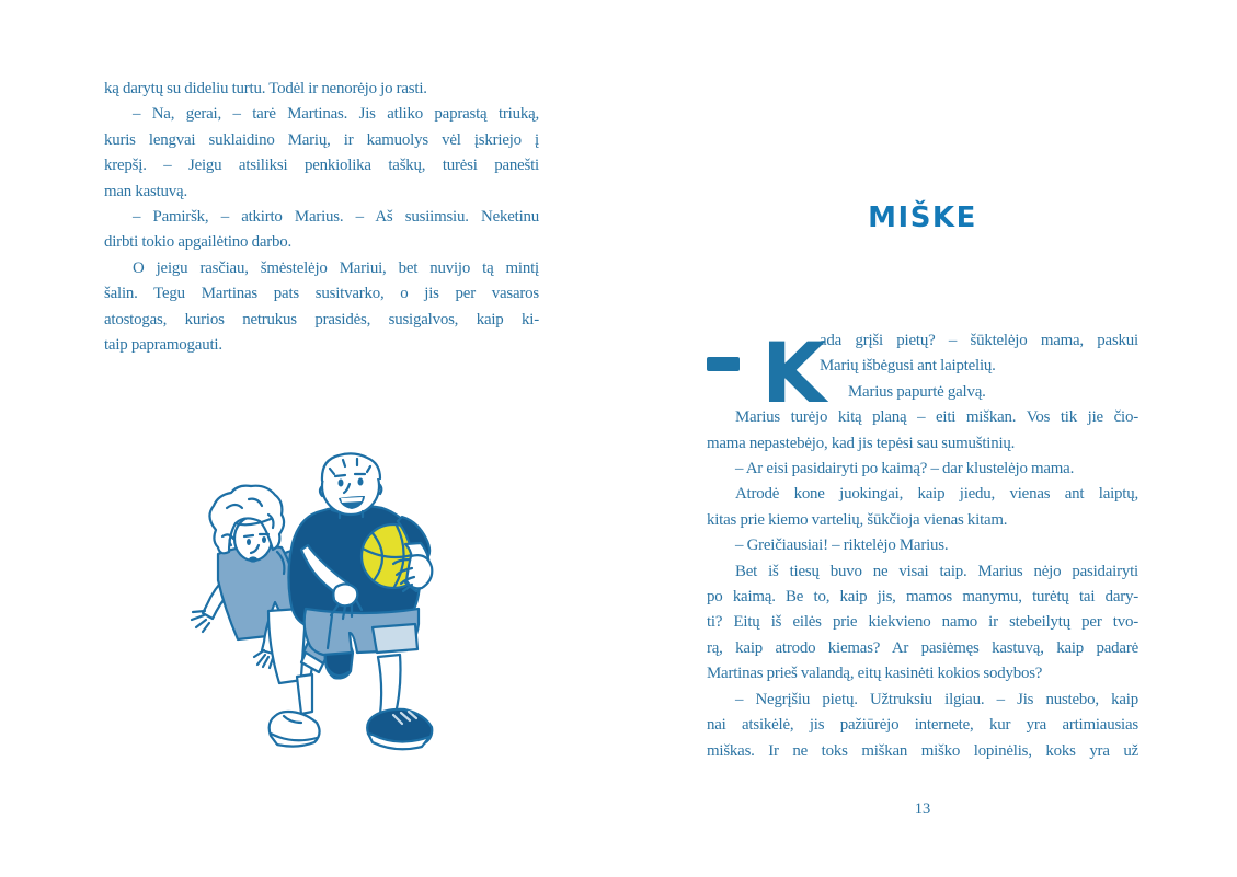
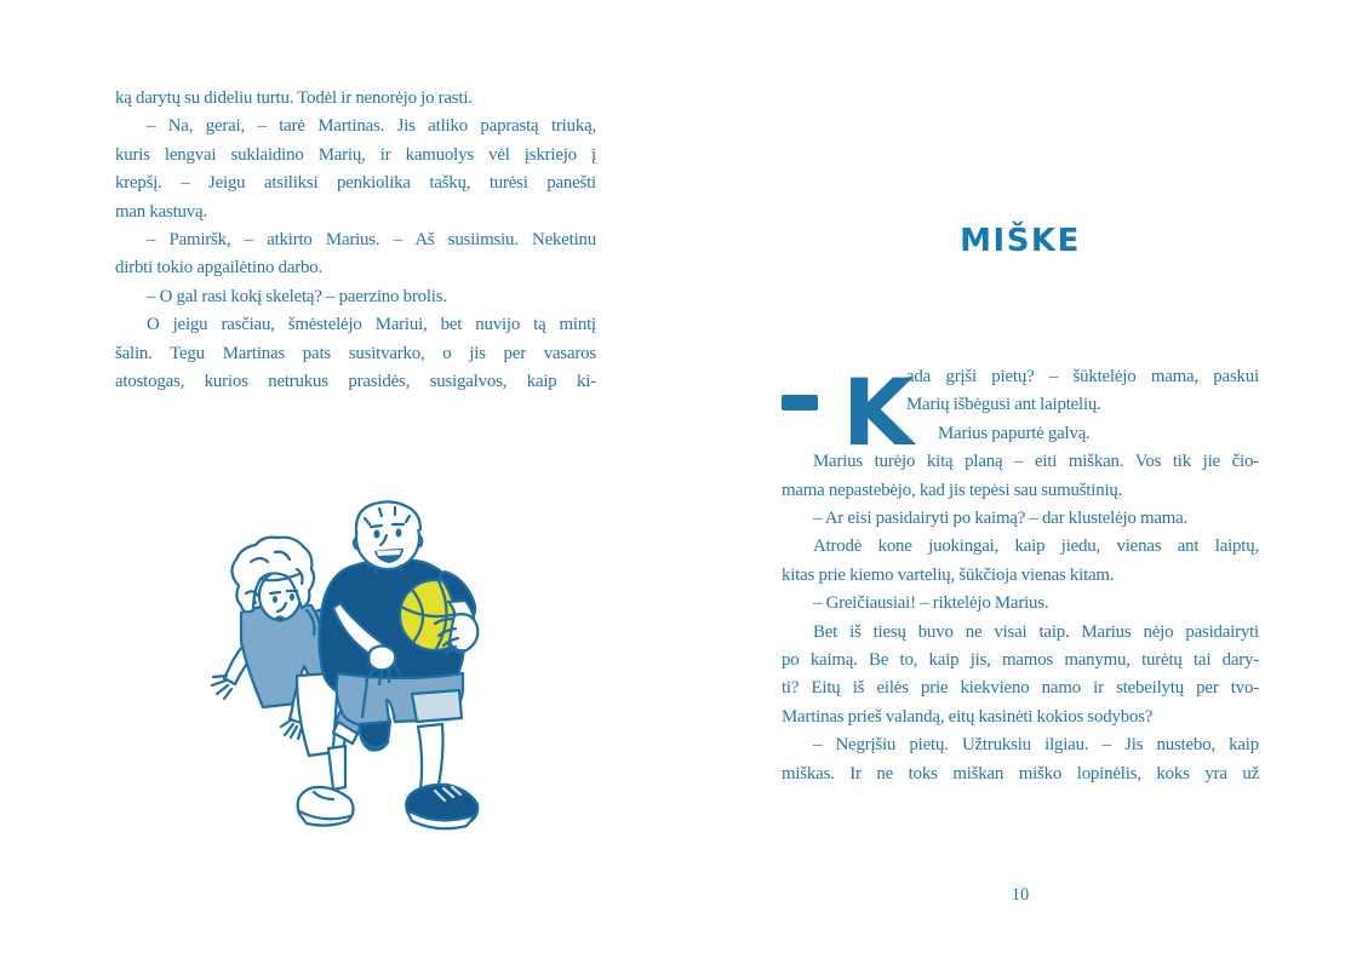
  ką darytų su dideliu turtu. Todėl ir nenorėjo jo rasti.
  – Na, gerai, – tarė Martinas. Jis atliko paprastą triuką,
  kuris lengvai suklaidino Marių, ir kamuolys vėl įskriejo į
  krepšį. – Jeigu atsiliksi penkiolika taškų, turėsi panešti
  man kastuvą.
  – Pamiršk, – atkirto Marius. – Aš susiimsiu. Neketinu
  dirbti tokio apgailėtino darbo.
+ – O gal rasi kokį skeletą? – paerzino brolis.
  O jeigu rasčiau, šmėstelėjo Mariui, bet nuvijo tą mintį
  šalin. Tegu Martinas pats susitvarko, o jis per vasaros
  atostogas, kurios netrukus prasidės, susigalvos, kaip ki-
- taip papramogauti.
  MIŠKE
  K
  ada grįši pietų? – šūktelėjo mama, paskui
  Marių išbėgusi ant laiptelių.
  Marius papurtė galvą.
  Marius turėjo kitą planą – eiti miškan. Vos tik jie čio-
  mama nepastebėjo, kad jis tepėsi sau sumuštinių.
  – Ar eisi pasidairyti po kaimą? – dar klustelėjo mama.
  Atrodė kone juokingai, kaip jiedu, vienas ant laiptų,
  kitas prie kiemo vartelių, šūkčioja vienas kitam.
  – Greičiausiai! – riktelėjo Marius.
  Bet iš tiesų buvo ne visai taip. Marius nėjo pasidairyti
  po kaimą. Be to, kaip jis, mamos manymu, turėtų tai dary-
  ti? Eitų iš eilės prie kiekvieno namo ir stebeilytų per tvo-
- rą, kaip atrodo kiemas? Ar pasiėmęs kastuvą, kaip padarė
  Martinas prieš valandą, eitų kasinėti kokios sodybos?
  – Negrįšiu pietų. Užtruksiu ilgiau. – Jis nustebo, kaip
- nai atsikėlė, jis pažiūrėjo internete, kur yra artimiausias
  miškas. Ir ne toks miškan miško lopinėlis, koks yra už
- 13
+ 10
